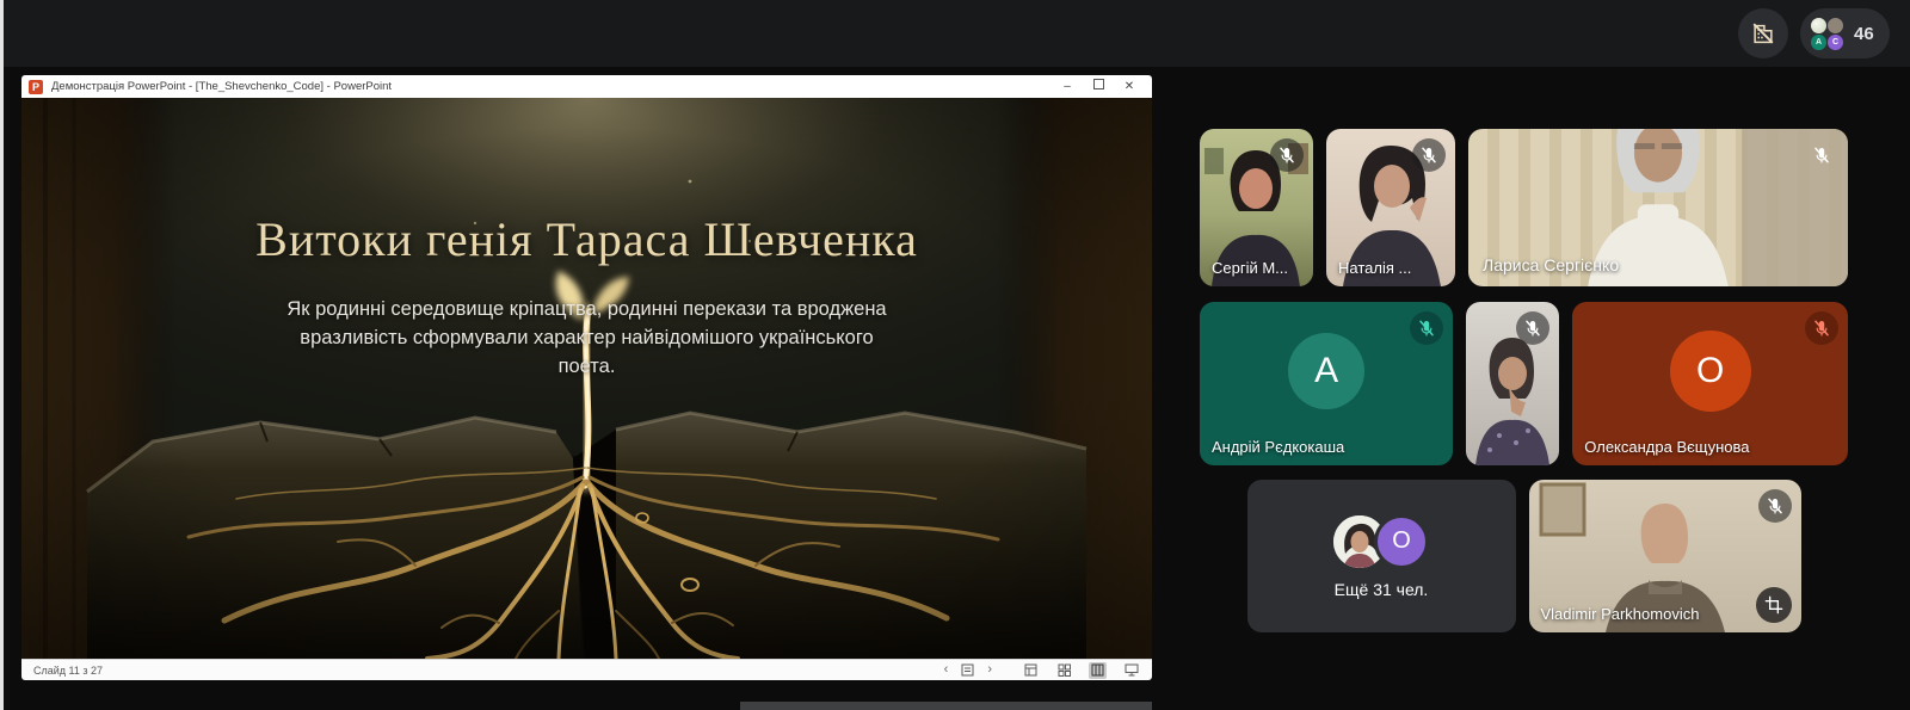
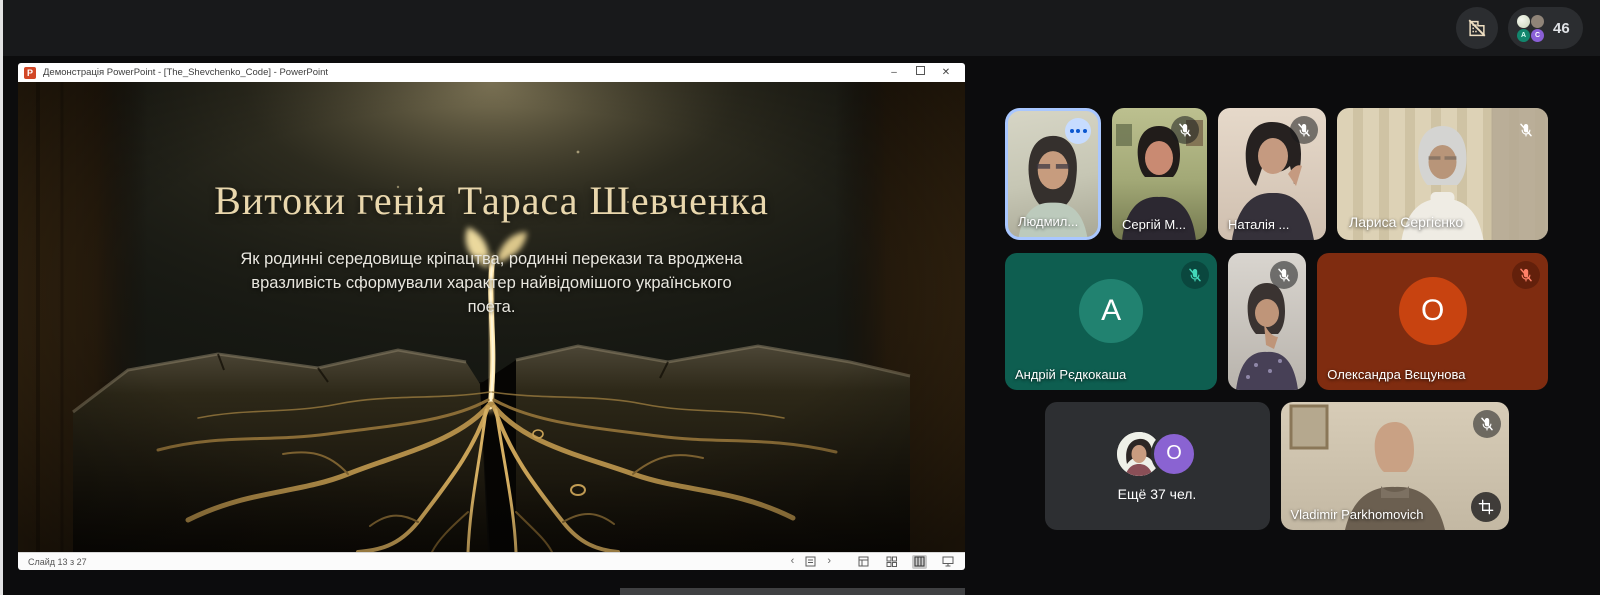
  46
  P
  Демонстрація PowerPoint - [The_Shevchenko_Code] - PowerPoint
  –
  ✕
  Витоки генія Тараса Шевченка
  Як родинні середовище кріпацтва, родинні перекази та вроджена вразливість сформували характер найвідомішого українського поета.
- Слайд 11 з 27
+ Слайд 13 з 27
  ‹
  ›
+ Людмил...
  Сергій М...
  Наталія ...
  Лариса Сергієнко
  А
  Андрій Рєдкокаша
  О
  Олександра Вєщунова
  О
- Ещё 31 чел.
+ Ещё 37 чел.
  Vladimir Parkhomovich
